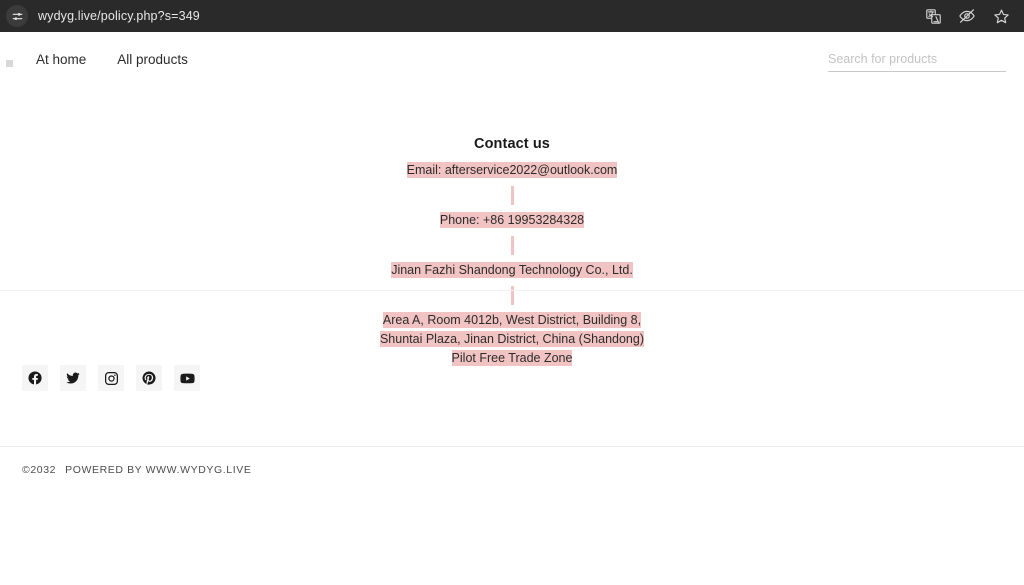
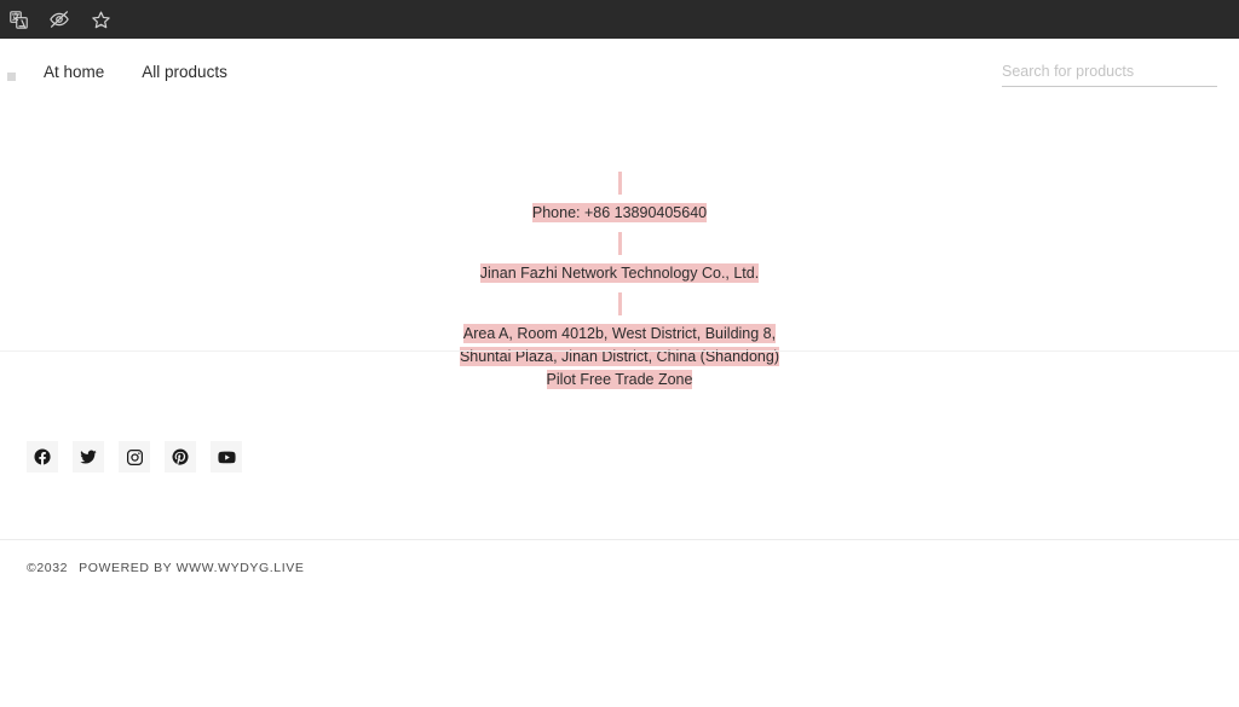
- wydyg.live/policy.php?s=349
  At home
  All products
  Search for products
- Contact us
- Email: afterservice2022@outlook.com
- Phone: +86 19953284328
+ Phone: +86 13890405640
- Jinan Fazhi Shandong Technology Co., Ltd.
+ Jinan Fazhi Network Technology Co., Ltd.
  Area A, Room 4012b, West District, Building 8, Shuntai Plaza, Jinan District, China (Shandong) Pilot Free Trade Zone
  ©2032
  POWERED BY WWW.WYDYG.LIVE
